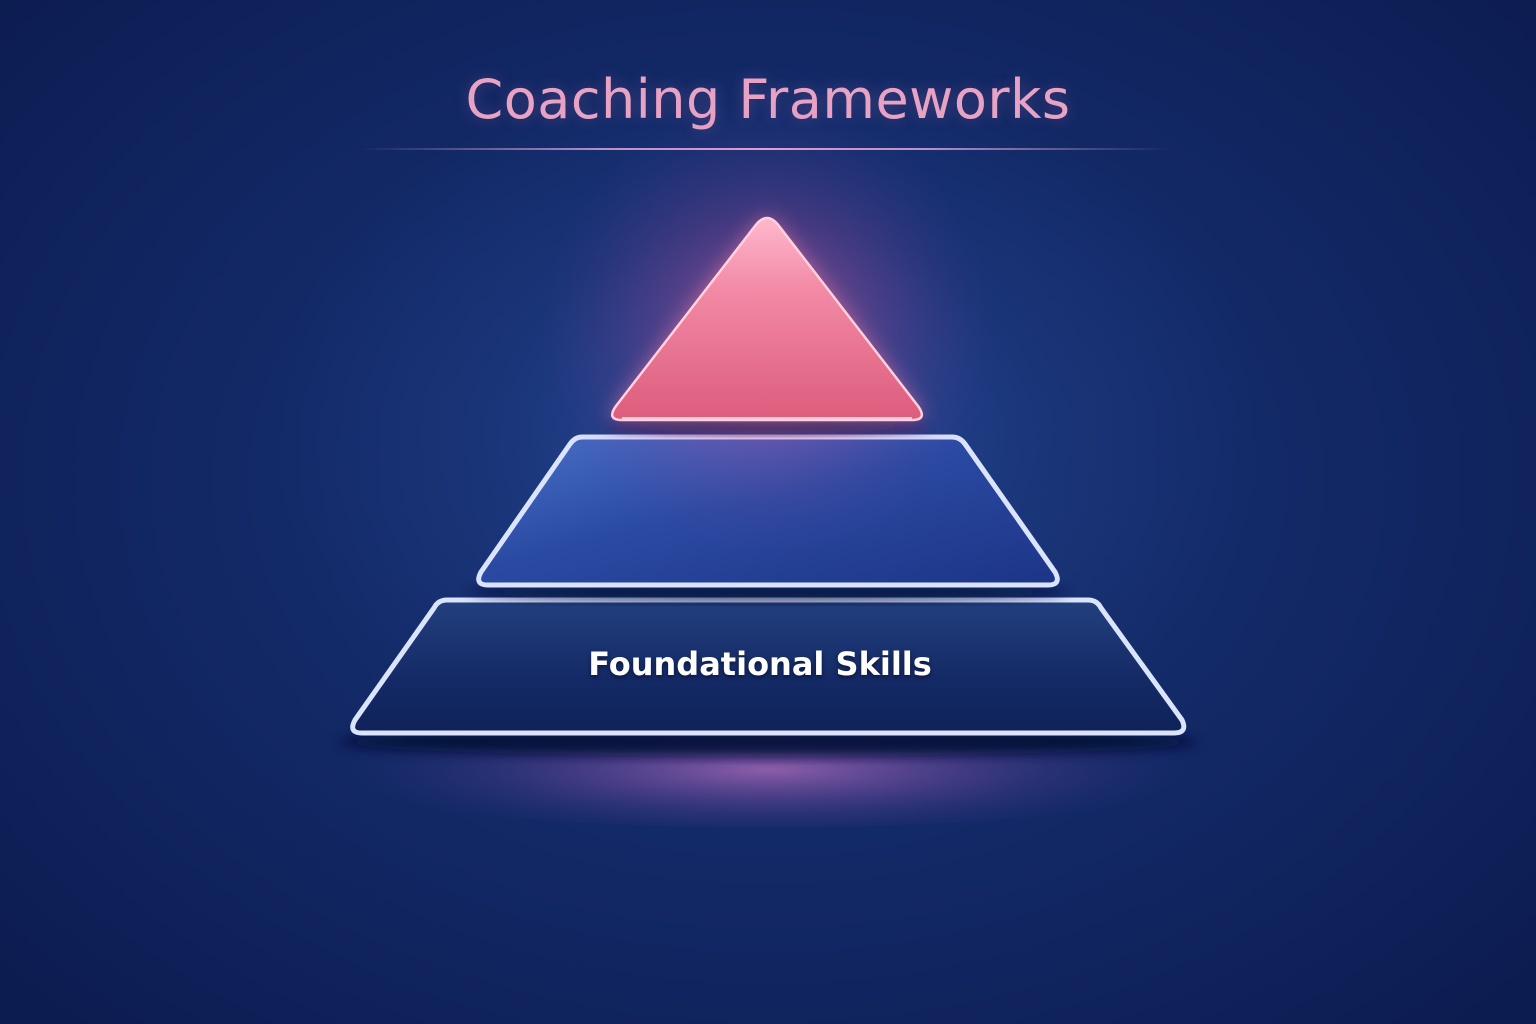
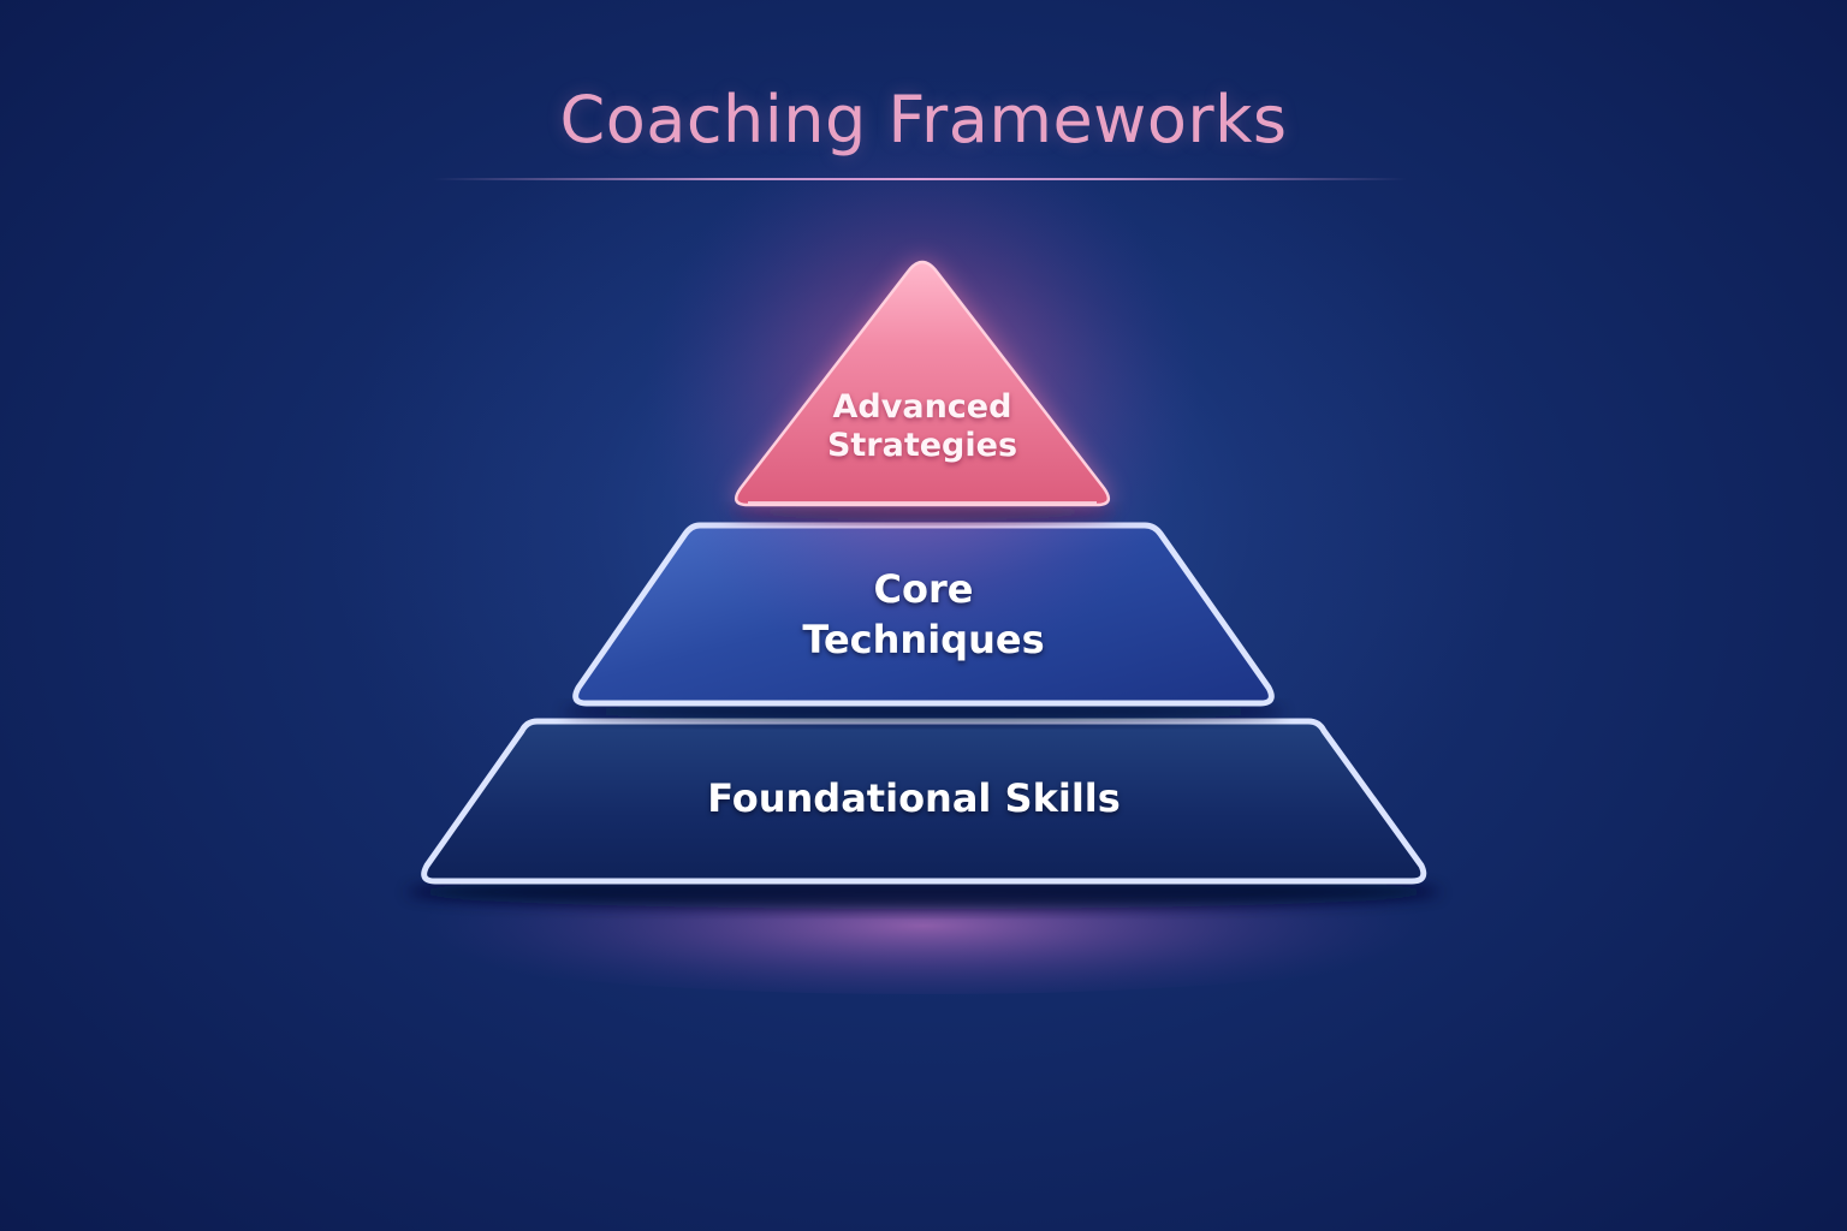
  Coaching Frameworks
+ Advanced
+ Strategies
+ Core
+ Techniques
  Foundational Skills
